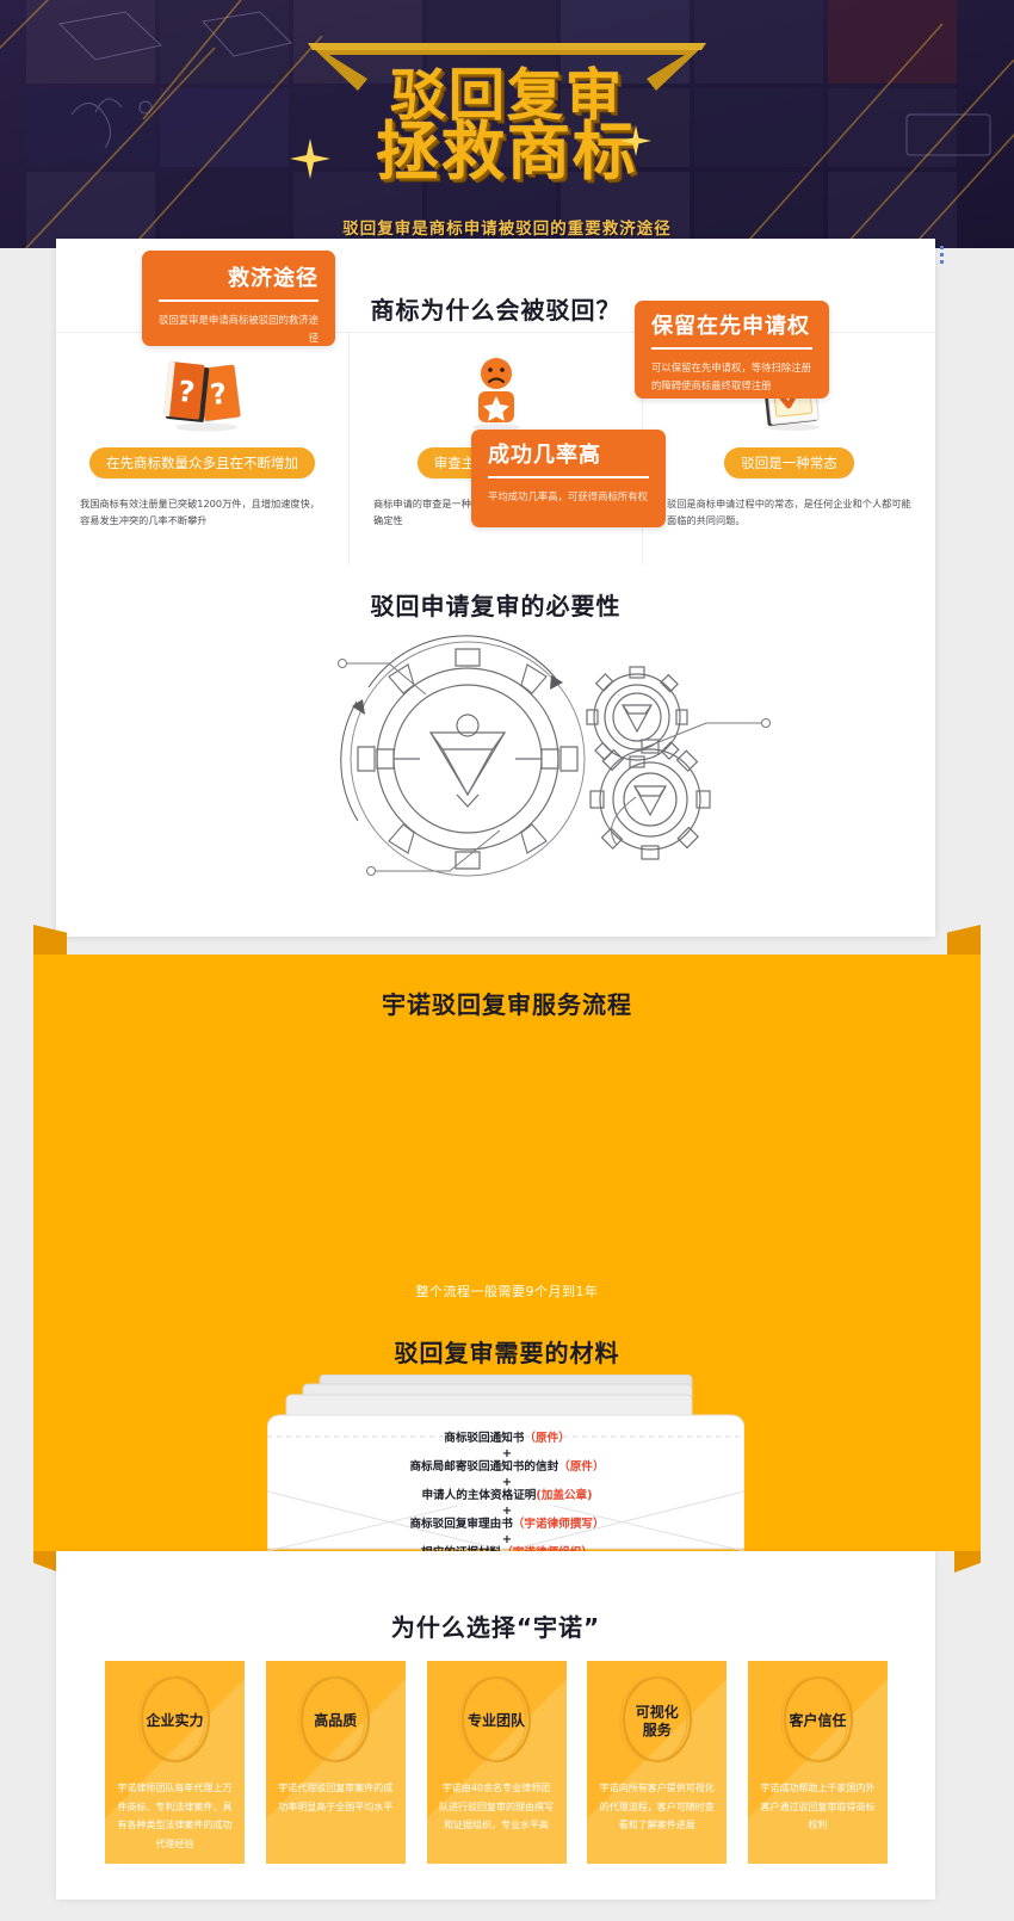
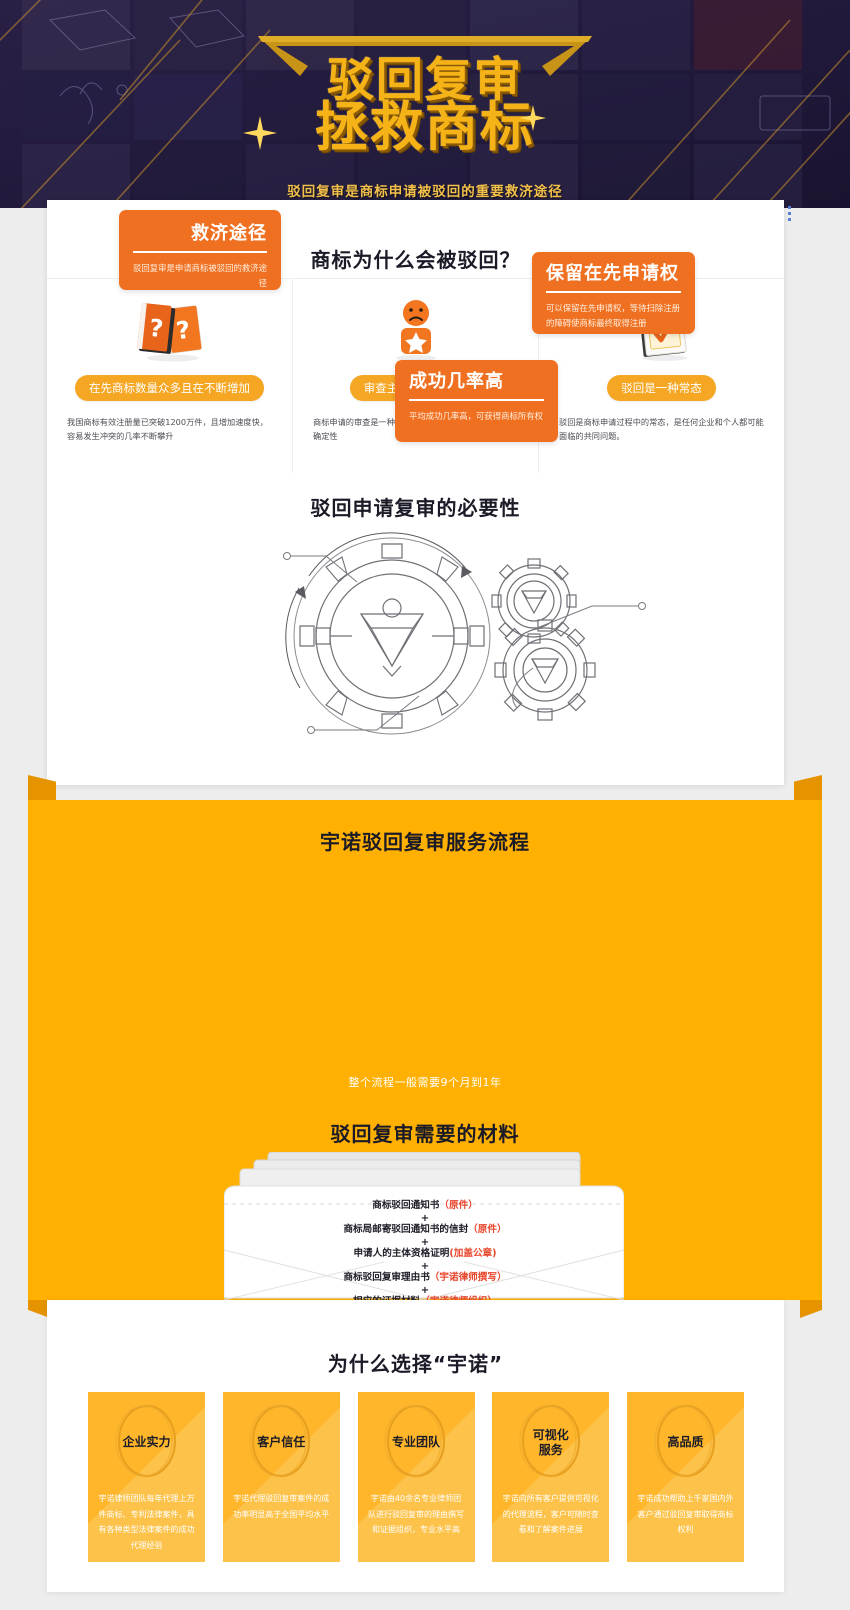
  驳回复审
  拯救商标
  驳回复审是商标申请被驳回的重要救济途径
  商标为什么会被驳回？
  在先商标数量众多且在不断增加
  我国商标有效注册量已突破1200万件，且增加速度快，容易发生冲突的几率不断攀升
  驳回是一种常态
  驳回是商标申请过程中的常态，是任何企业和个人都可能面临的共同问题。
  驳回申请复审的必要性
  救济途径
  驳回复审是申请商标被驳回的救济途径
  保留在先申请权
  可以保留在先申请权，等待扫除注册的障碍使商标最终取得注册
  成功几率高
  平均成功几率高，可获得商标所有权
  宇诺驳回复审服务流程
  整个流程一般需要9个月到1年
  驳回复审需要的材料
  商标驳回通知书（原件）
  +
  商标局邮寄驳回通知书的信封（原件）
  +
  申请人的主体资格证明(加盖公章)
  +
  商标驳回复审理由书（宇诺律师撰写）
  +
  为什么选择“宇诺”
  企业实力
  宇诺律师团队每年代理上万件商标、专利法律案件，具有各种类型法律案件的成功代理经验
- 高品质
+ 客户信任
  宇诺代理驳回复审案件的成功率明显高于全国平均水平
  专业团队
  宇诺由40余名专业律师团队进行驳回复审的理由撰写和证据组织，专业水平高
  可视化
  服务
  宇诺向所有客户提供可视化的代理流程，客户可随时查看和了解案件进展
- 客户信任
+ 高品质
  宇诺成功帮助上千家国内外客户通过驳回复审取得商标权利
